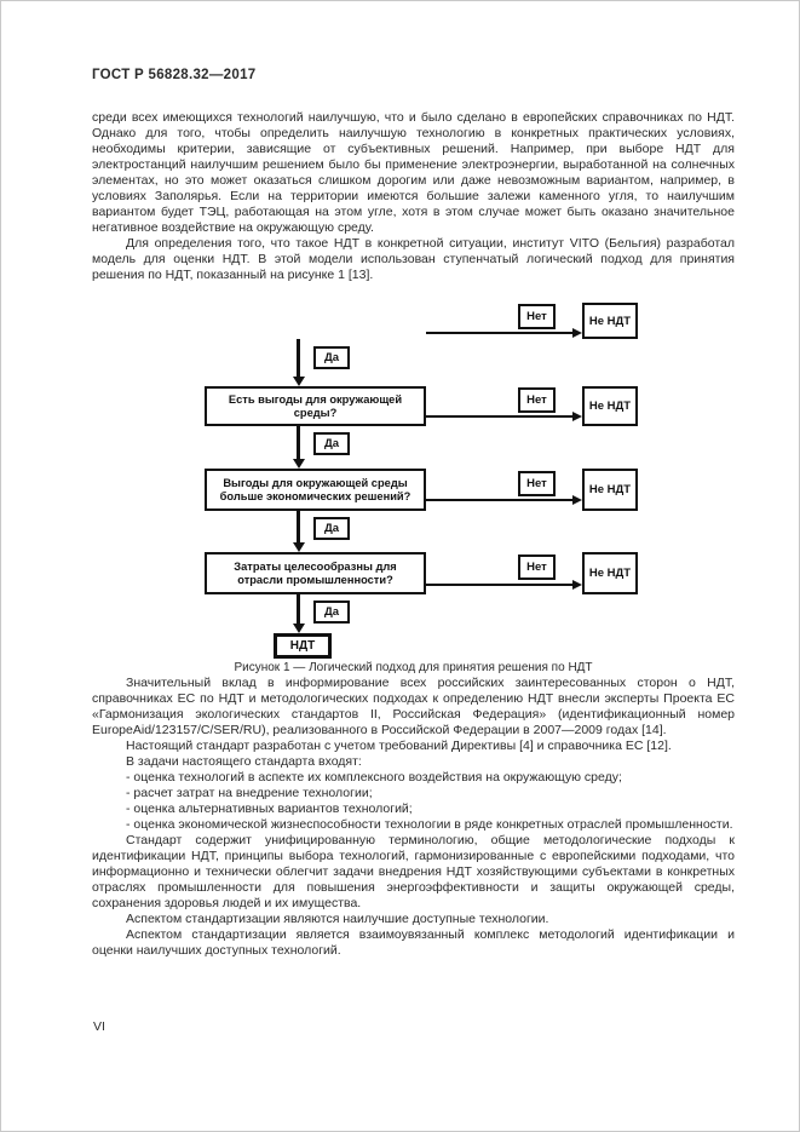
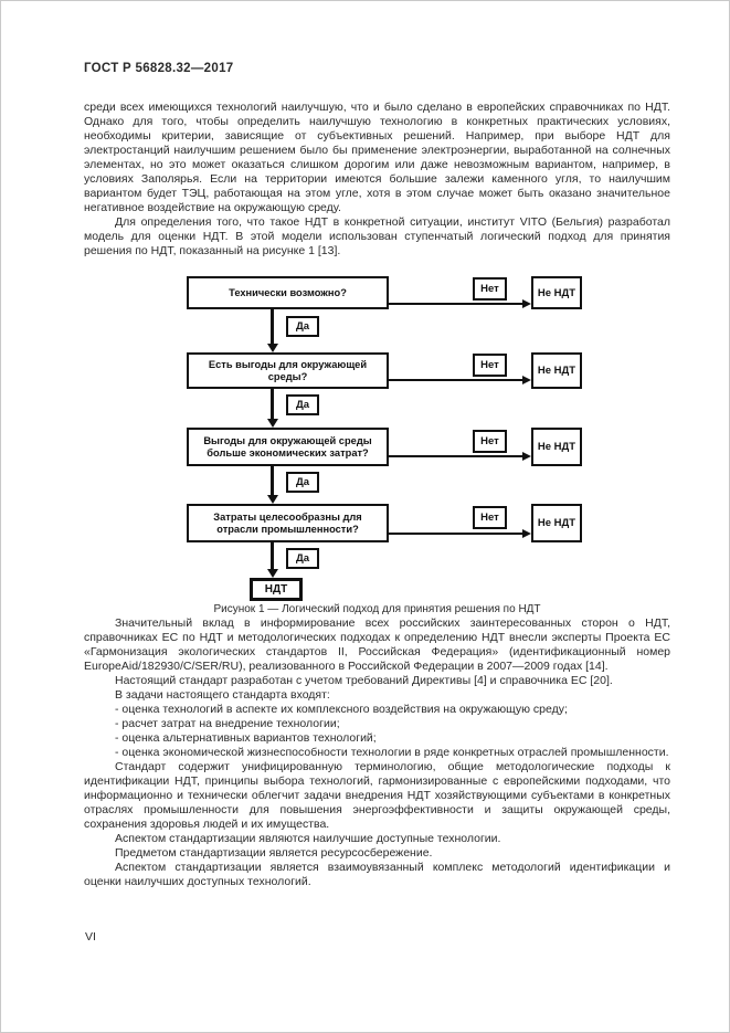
  ГОСТ Р 56828.32—2017
  среди всех имеющихся технологий наилучшую, что и было сделано в европейских справочниках по НДТ. Однако для того, чтобы определить наилучшую технологию в конкретных практических условиях, необходимы критерии, зависящие от субъективных решений. Например, при выборе НДТ для электростанций наилучшим решением было бы применение электроэнергии, выработанной на солнечных элементах, но это может оказаться слишком дорогим или даже невозможным вариантом, например, в условиях Заполярья. Если на территории имеются большие залежи каменного угля, то наилучшим вариантом будет ТЭЦ, работающая на этом угле, хотя в этом случае может быть оказано значительное негативное воздействие на окружающую среду.
  Для определения того, что такое НДТ в конкретной ситуации, институт VITO (Бельгия) разработал модель для оценки НДТ. В этой модели использован ступенчатый логический подход для принятия решения по НДТ, показанный на рисунке 1 [13].
+ Технически возможно?
  Нет
  Не НДТ
  Да
  Есть выгоды для окружающей среды?
  Нет
  Не НДТ
  Да
- Выгоды для окружающей среды больше экономических решений?
+ Выгоды для окружающей среды больше экономических затрат?
  Нет
  Не НДТ
  Да
  Затраты целесообразны для отрасли промышленности?
  Нет
  Не НДТ
  Да
  НДТ
  Рисунок 1 — Логический подход для принятия решения по НДТ
- Значительный вклад в информирование всех российских заинтересованных сторон о НДТ, справочниках ЕС по НДТ и методологических подходах к определению НДТ внесли эксперты Проекта ЕС «Гармонизация экологических стандартов II, Российская Федерация» (идентификационный номер EuropeAid/123157/C/SER/RU), реализованного в Российской Федерации в 2007—2009 годах [14].
+ Значительный вклад в информирование всех российских заинтересованных сторон о НДТ, справочниках ЕС по НДТ и методологических подходах к определению НДТ внесли эксперты Проекта ЕС «Гармонизация экологических стандартов II, Российская Федерация» (идентификационный номер EuropeAid/182930/C/SER/RU), реализованного в Российской Федерации в 2007—2009 годах [14].
- Настоящий стандарт разработан с учетом требований Директивы [4] и справочника ЕС [12].
+ Настоящий стандарт разработан с учетом требований Директивы [4] и справочника ЕС [20].
  В задачи настоящего стандарта входят:
  - оценка технологий в аспекте их комплексного воздействия на окружающую среду;
  - расчет затрат на внедрение технологии;
  - оценка альтернативных вариантов технологий;
  - оценка экономической жизнеспособности технологии в ряде конкретных отраслей промышленности.
  Стандарт содержит унифицированную терминологию, общие методологические подходы к идентификации НДТ, принципы выбора технологий, гармонизированные с европейскими подходами, что информационно и технически облегчит задачи внедрения НДТ хозяйствующими субъектами в конкретных отраслях промышленности для повышения энергоэффективности и защиты окружающей среды, сохранения здоровья людей и их имущества.
  Аспектом стандартизации являются наилучшие доступные технологии.
+ Предметом стандартизации является ресурсосбережение.
  Аспектом стандартизации является взаимоувязанный комплекс методологий идентификации и оценки наилучших доступных технологий.
  VI
